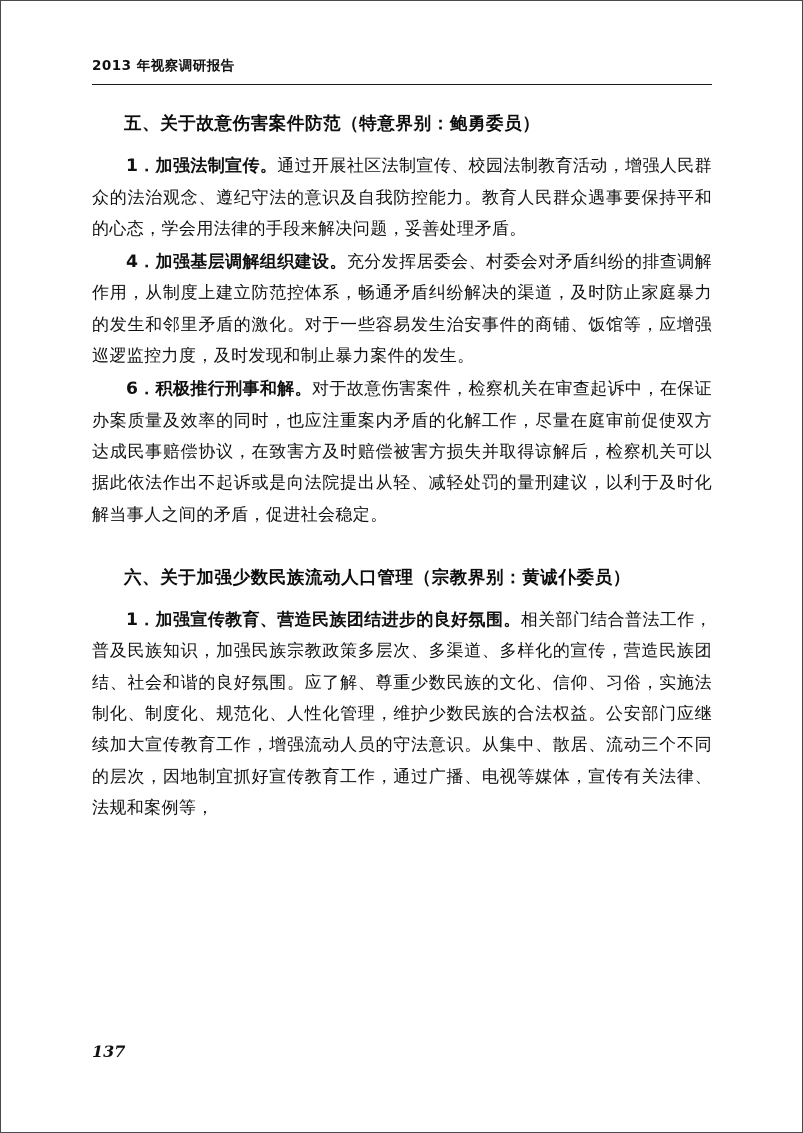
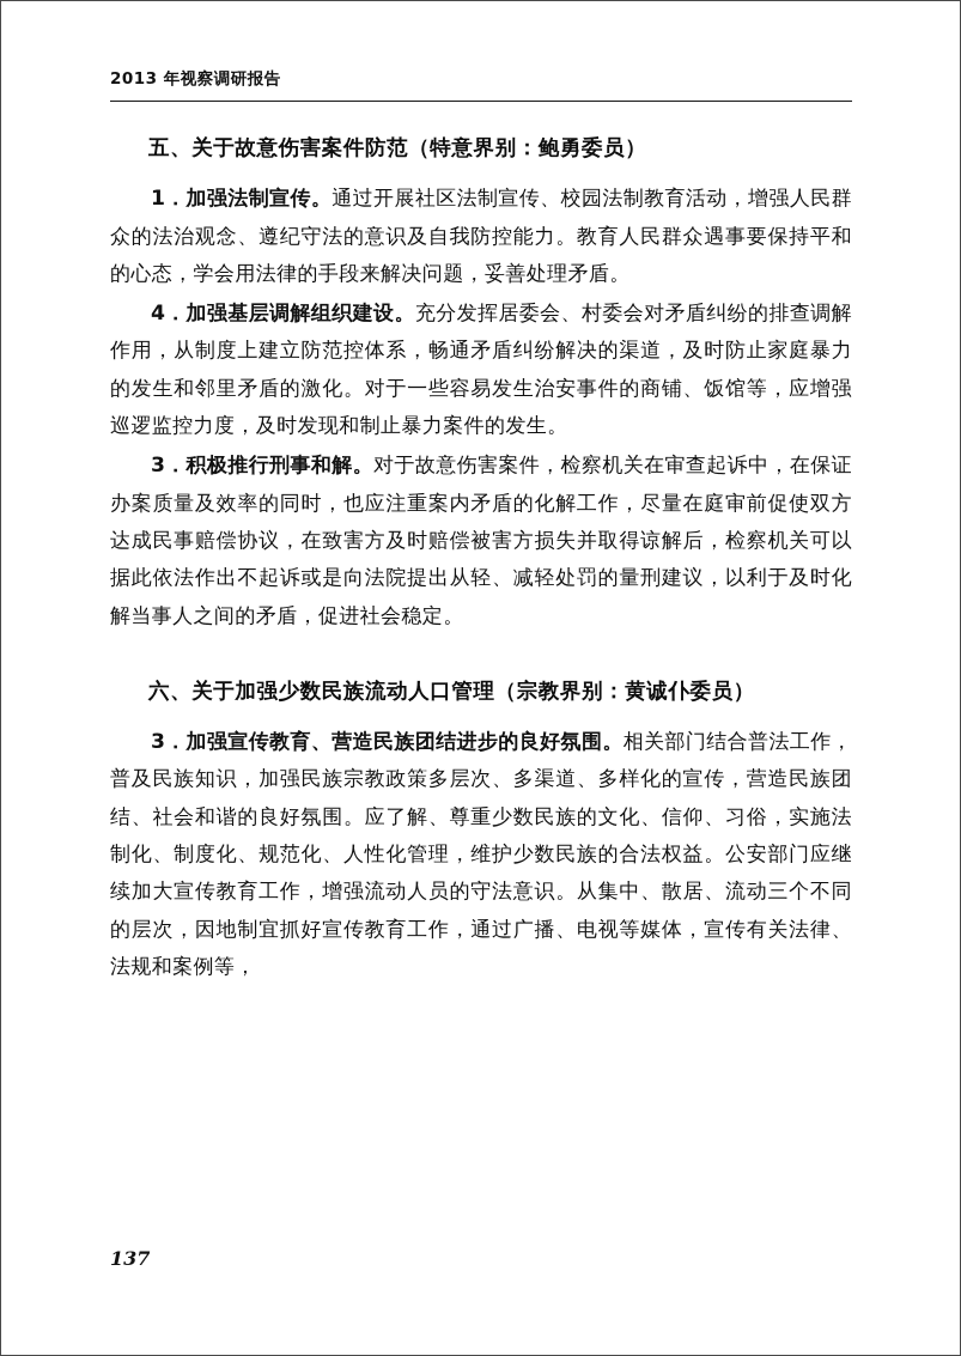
  2013 年视察调研报告
  五、关于故意伤害案件防范（特意界别：鲍勇委员）
  1．加强法制宣传。通过开展社区法制宣传、校园法制教育活动，增强人民群众的法治观念、遵纪守法的意识及自我防控能力。教育人民群众遇事要保持平和的心态，学会用法律的手段来解决问题，妥善处理矛盾。
  4．加强基层调解组织建设。充分发挥居委会、村委会对矛盾纠纷的排查调解作用，从制度上建立防范控体系，畅通矛盾纠纷解决的渠道，及时防止家庭暴力的发生和邻里矛盾的激化。对于一些容易发生治安事件的商铺、饭馆等，应增强巡逻监控力度，及时发现和制止暴力案件的发生。
- 6．积极推行刑事和解。对于故意伤害案件，检察机关在审查起诉中，在保证办案质量及效率的同时，也应注重案内矛盾的化解工作，尽量在庭审前促使双方达成民事赔偿协议，在致害方及时赔偿被害方损失并取得谅解后，检察机关可以据此依法作出不起诉或是向法院提出从轻、减轻处罚的量刑建议，以利于及时化解当事人之间的矛盾，促进社会稳定。
+ 3．积极推行刑事和解。对于故意伤害案件，检察机关在审查起诉中，在保证办案质量及效率的同时，也应注重案内矛盾的化解工作，尽量在庭审前促使双方达成民事赔偿协议，在致害方及时赔偿被害方损失并取得谅解后，检察机关可以据此依法作出不起诉或是向法院提出从轻、减轻处罚的量刑建议，以利于及时化解当事人之间的矛盾，促进社会稳定。
  六、关于加强少数民族流动人口管理（宗教界别：黄诚仆委员）
- 1．加强宣传教育、营造民族团结进步的良好氛围。相关部门结合普法工作，普及民族知识，加强民族宗教政策多层次、多渠道、多样化的宣传，营造民族团结、社会和谐的良好氛围。应了解、尊重少数民族的文化、信仰、习俗，实施法制化、制度化、规范化、人性化管理，维护少数民族的合法权益。公安部门应继续加大宣传教育工作，增强流动人员的守法意识。从集中、散居、流动三个不同的层次，因地制宜抓好宣传教育工作，通过广播、电视等媒体，宣传有关法律、法规和案例等，
+ 3．加强宣传教育、营造民族团结进步的良好氛围。相关部门结合普法工作，普及民族知识，加强民族宗教政策多层次、多渠道、多样化的宣传，营造民族团结、社会和谐的良好氛围。应了解、尊重少数民族的文化、信仰、习俗，实施法制化、制度化、规范化、人性化管理，维护少数民族的合法权益。公安部门应继续加大宣传教育工作，增强流动人员的守法意识。从集中、散居、流动三个不同的层次，因地制宜抓好宣传教育工作，通过广播、电视等媒体，宣传有关法律、法规和案例等，
  137
